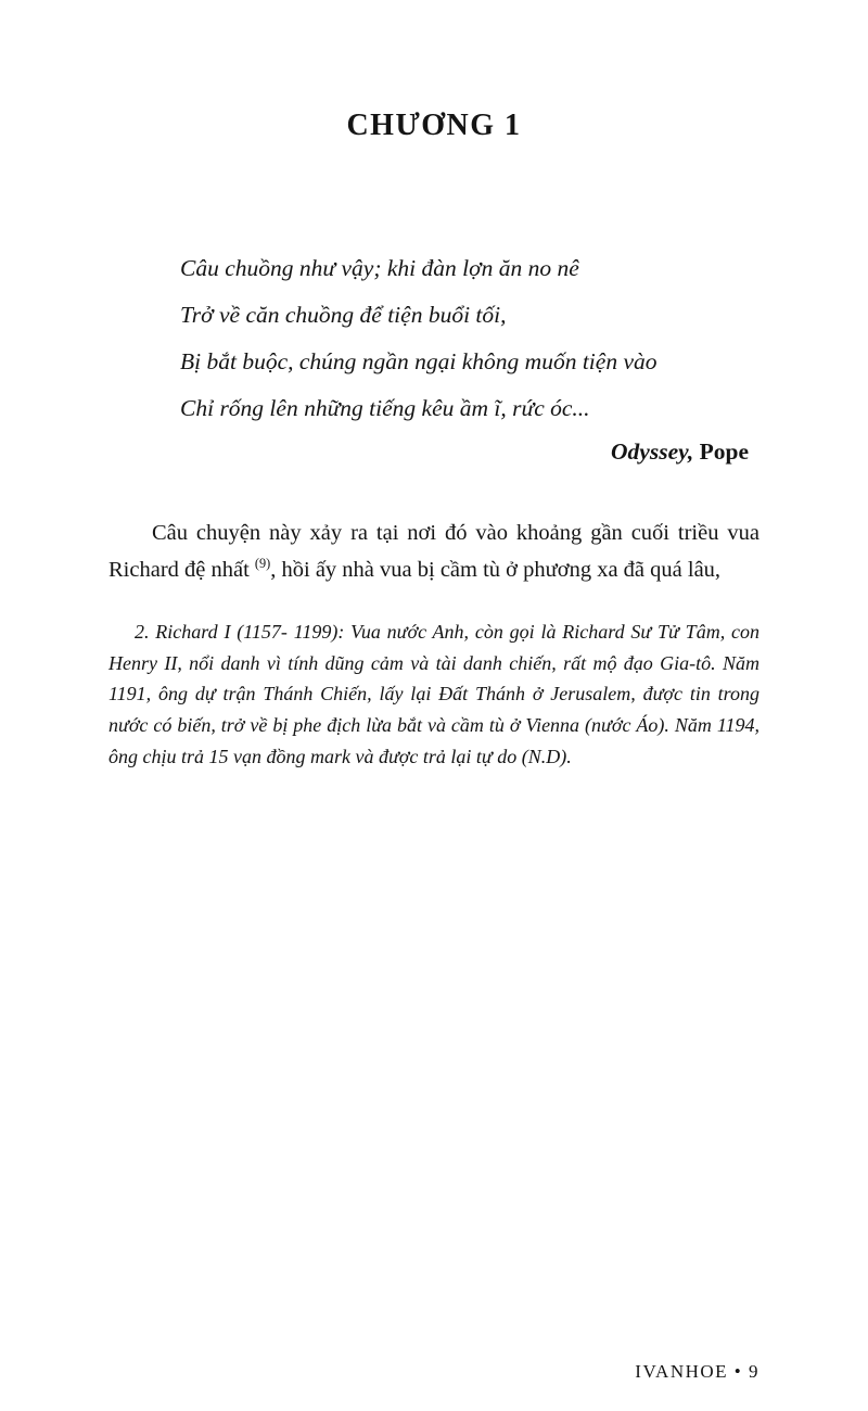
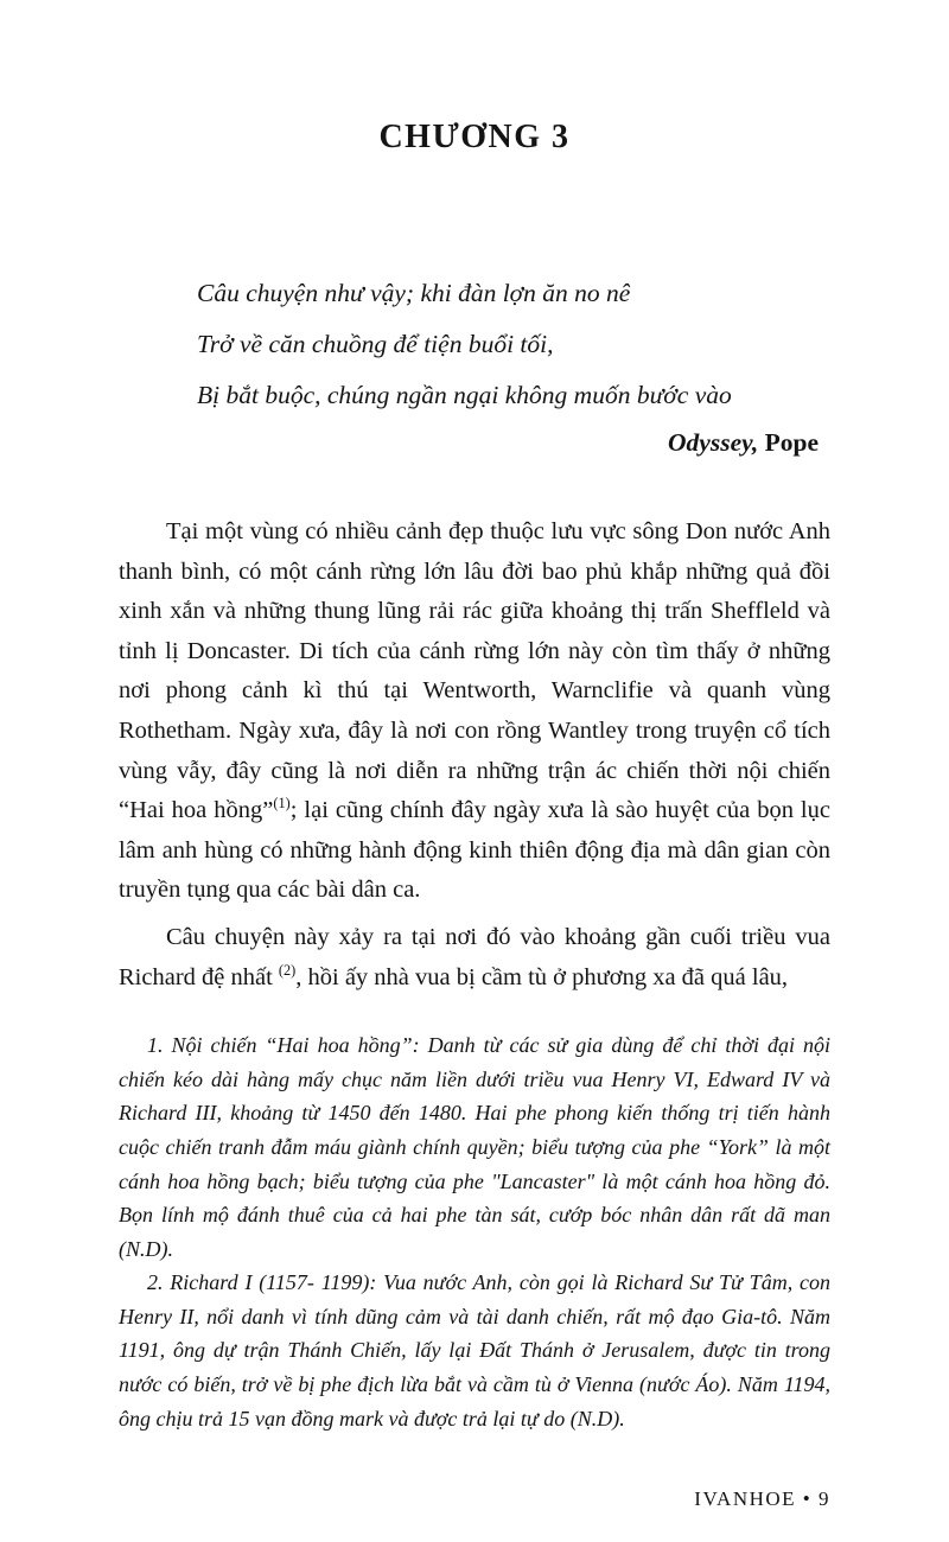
- CHƯƠNG 1
+ CHƯƠNG 3
- Câu chuồng như vậy; khi đàn lợn ăn no nê
+ Câu chuyện như vậy; khi đàn lợn ăn no nê
  Trở về căn chuồng để tiện buổi tối,
- Bị bắt buộc, chúng ngần ngại không muốn tiện vào
+ Bị bắt buộc, chúng ngần ngại không muốn bước vào
- Chỉ rống lên những tiếng kêu ầm ĩ, rức óc...
  Odyssey, Pope
+ Tại một vùng có nhiều cảnh đẹp thuộc lưu vực sông Don nước Anh thanh bình, có một cánh rừng lớn lâu đời bao phủ khắp những quả đồi xinh xắn và những thung lũng rải rác giữa khoảng thị trấn Sheffleld và tỉnh lị Doncaster. Di tích của cánh rừng lớn này còn tìm thấy ở những nơi phong cảnh kì thú tại Wentworth, Warnclifie và quanh vùng Rothetham. Ngày xưa, đây là nơi con rồng Wantley trong truyện cổ tích vùng vẫy, đây cũng là nơi diễn ra những trận ác chiến thời nội chiến “Hai hoa hồng”(1); lại cũng chính đây ngày xưa là sào huyệt của bọn lục lâm anh hùng có những hành động kinh thiên động địa mà dân gian còn truyền tụng qua các bài dân ca.
- Câu chuyện này xảy ra tại nơi đó vào khoảng gần cuối triều vua Richard đệ nhất (9), hồi ấy nhà vua bị cầm tù ở phương xa đã quá lâu,
+ Câu chuyện này xảy ra tại nơi đó vào khoảng gần cuối triều vua Richard đệ nhất (2), hồi ấy nhà vua bị cầm tù ở phương xa đã quá lâu,
+ 1. Nội chiến “Hai hoa hồng”: Danh từ các sử gia dùng để chỉ thời đại nội chiến kéo dài hàng mấy chục năm liền dưới triều vua Henry VI, Edward IV và Richard III, khoảng từ 1450 đến 1480. Hai phe phong kiến thống trị tiến hành cuộc chiến tranh đẫm máu giành chính quyền; biểu tượng của phe “York” là một cánh hoa hồng bạch; biểu tượng của phe "Lancaster" là một cánh hoa hồng đỏ. Bọn lính mộ đánh thuê của cả hai phe tàn sát, cướp bóc nhân dân rất dã man (N.D).
  2. Richard I (1157- 1199): Vua nước Anh, còn gọi là Richard Sư Tử Tâm, con Henry II, nổi danh vì tính dũng cảm và tài danh chiến, rất mộ đạo Gia-tô. Năm 1191, ông dự trận Thánh Chiến, lấy lại Đất Thánh ở Jerusalem, được tin trong nước có biến, trở về bị phe địch lừa bắt và cầm tù ở Vienna (nước Áo). Năm 1194, ông chịu trả 15 vạn đồng mark và được trả lại tự do (N.D).
  IVANHOE • 9
